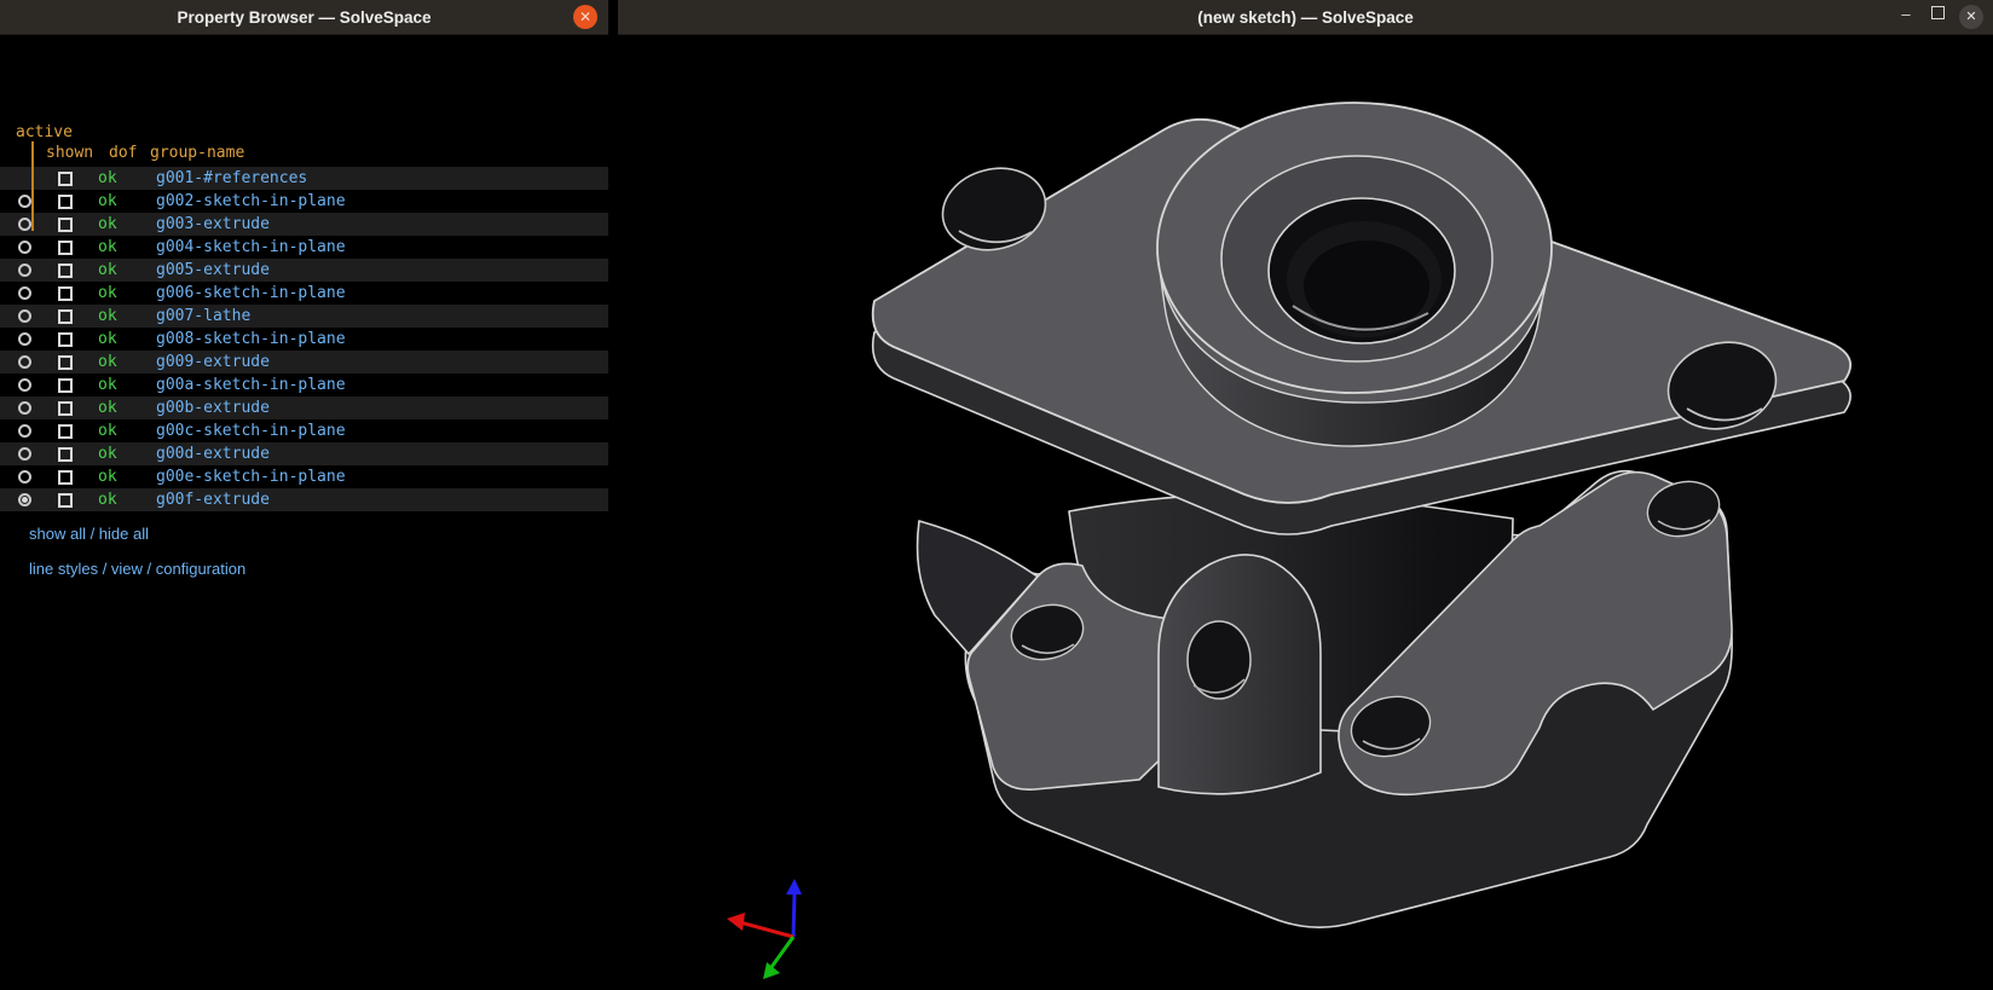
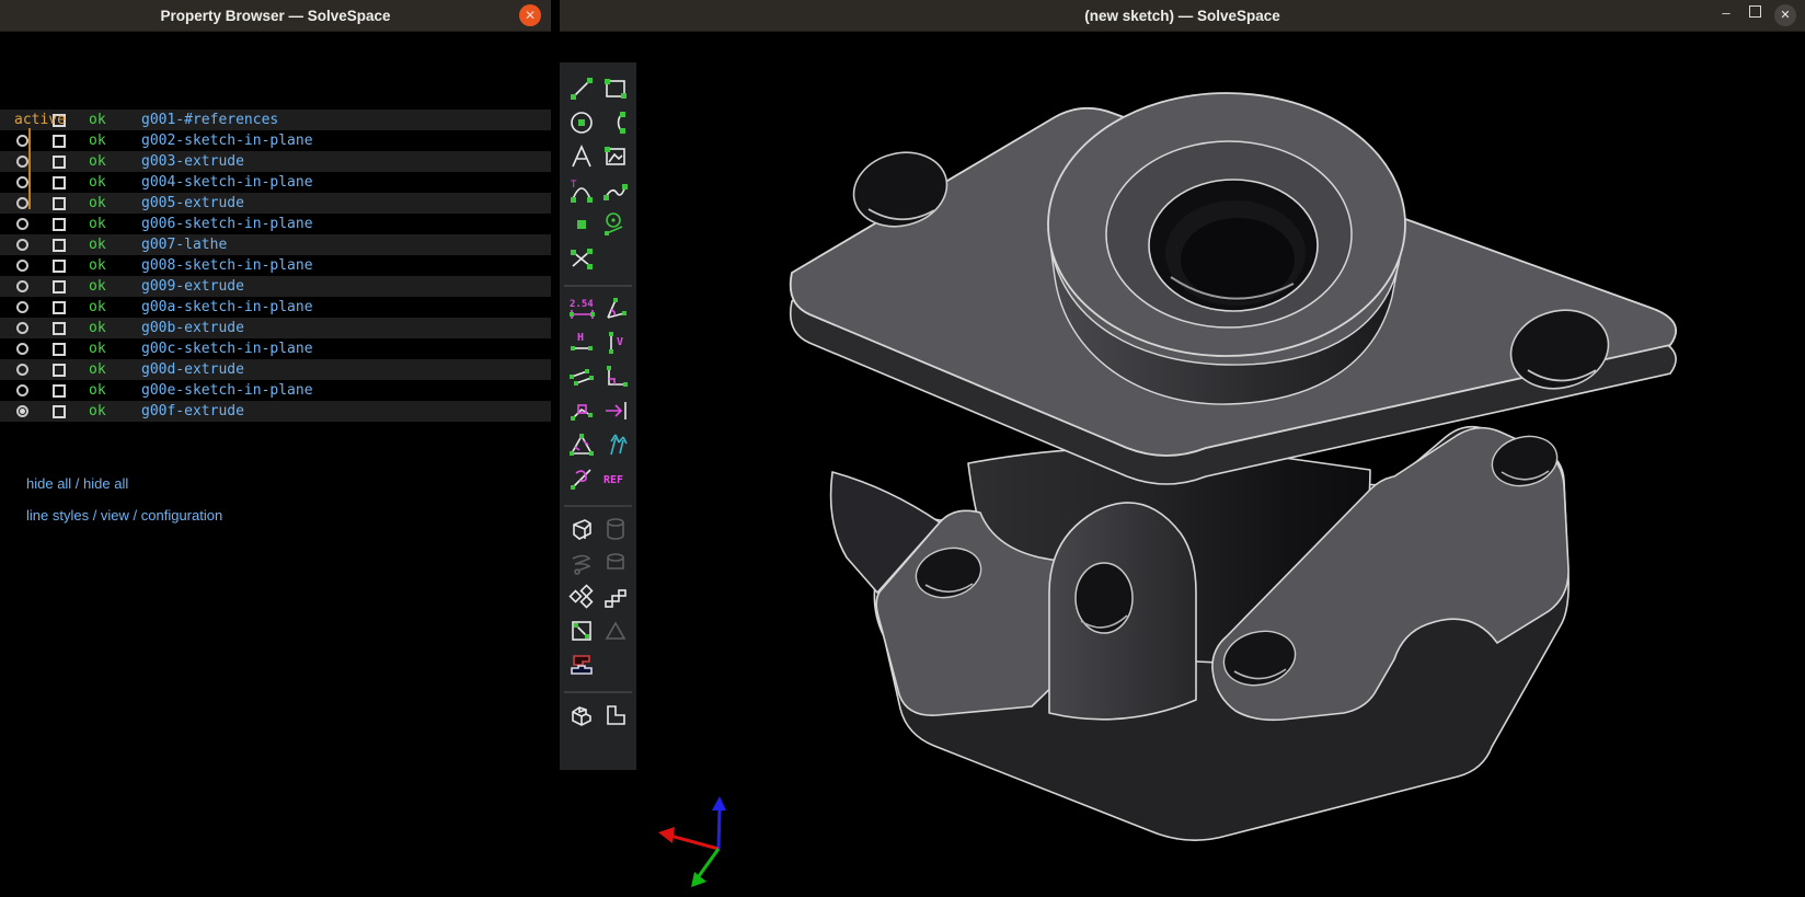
  Property Browser — SolveSpace
  ✕
  active
- shown
- dof
- group-name
  ok
  g001-#references
  ok
  g002-sketch-in-plane
  ok
  g003-extrude
  ok
  g004-sketch-in-plane
  ok
  g005-extrude
  ok
  g006-sketch-in-plane
  ok
  g007-lathe
  ok
  g008-sketch-in-plane
  ok
  g009-extrude
  ok
  g00a-sketch-in-plane
  ok
  g00b-extrude
  ok
  g00c-sketch-in-plane
  ok
  g00d-extrude
  ok
  g00e-sketch-in-plane
  ok
  g00f-extrude
- show all / hide all
+ hide all / hide all
  line styles / view / configuration
  (new sketch) — SolveSpace
  –
  ✕
+ T
+ 2.54
+ H
+ V
+ REF
